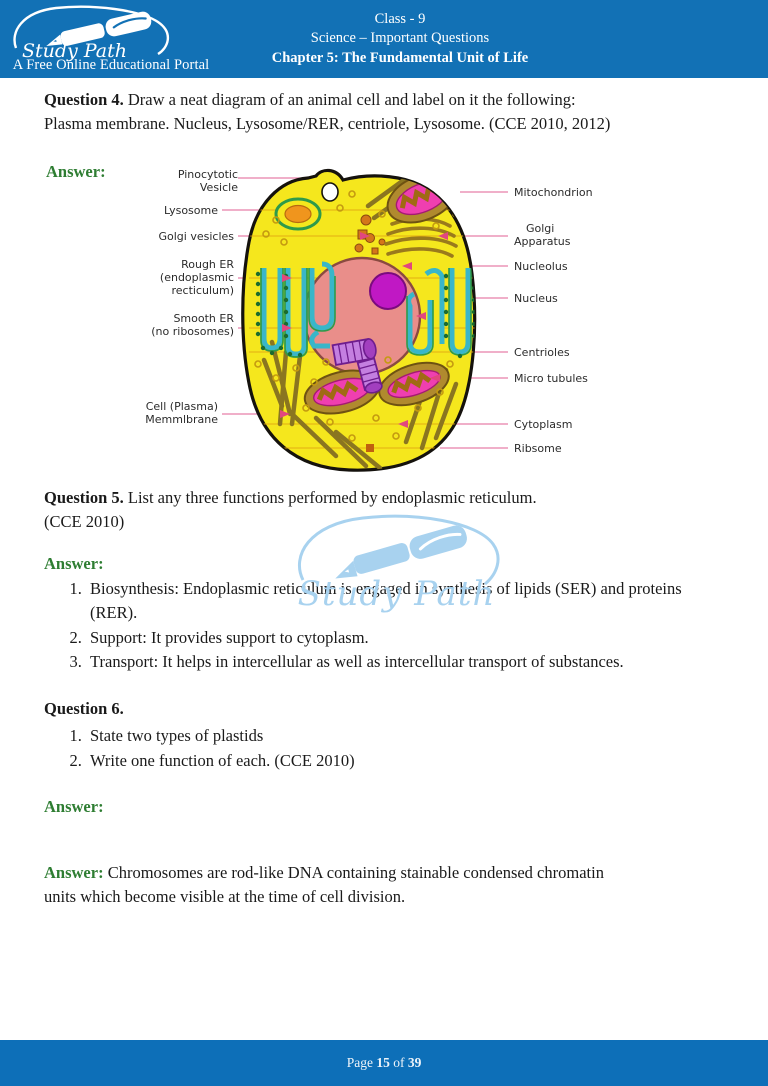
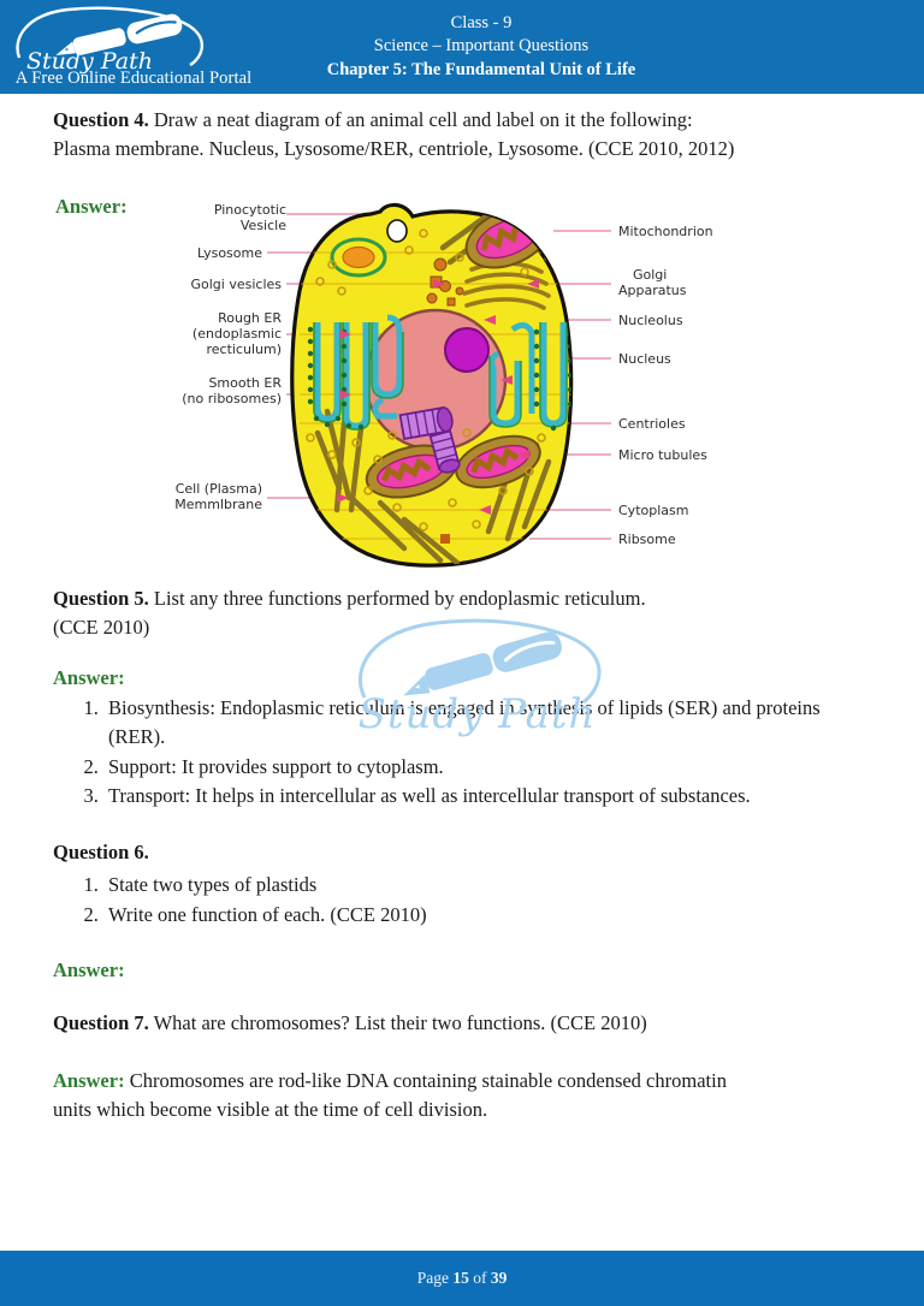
  Study Path
  A Free Online Educational Portal
  Class - 9
  Science – Important Questions
  Chapter 5: The Fundamental Unit of Life
  Question 4. Draw a neat diagram of an animal cell and label on it the following:
  Plasma membrane. Nucleus, Lysosome/RER, centriole, Lysosome. (CCE 2010, 2012)
  Answer:
  Pinocytotic Vesicle
  Lysosome
  Golgi vesicles
  Rough ER (endoplasmic recticulum)
  Smooth ER (no ribosomes)
  Cell (Plasma) Memmlbrane
  Mitochondrion
  Golgi Apparatus
  Nucleolus
  Nucleus
  Centrioles
  Micro tubules
  Cytoplasm
  Ribsome
  Question 5. List any three functions performed by endoplasmic reticulum.
  (CCE 2010)
  Answer:
  Biosynthesis: Endoplasmic reticulum is engaged in synthesis of lipids (SER) and proteins (RER).
  Support: It provides support to cytoplasm.
  Transport: It helps in intercellular as well as intercellular transport of substances.
  Question 6.
  State two types of plastids
  Write one function of each. (CCE 2010)
  Answer:
+ Question 7. What are chromosomes? List their two functions. (CCE 2010)
  Answer: Chromosomes are rod-like DNA containing stainable condensed chromatin
  units which become visible at the time of cell division.
  Study Path
  Page
  15
  of
  39
